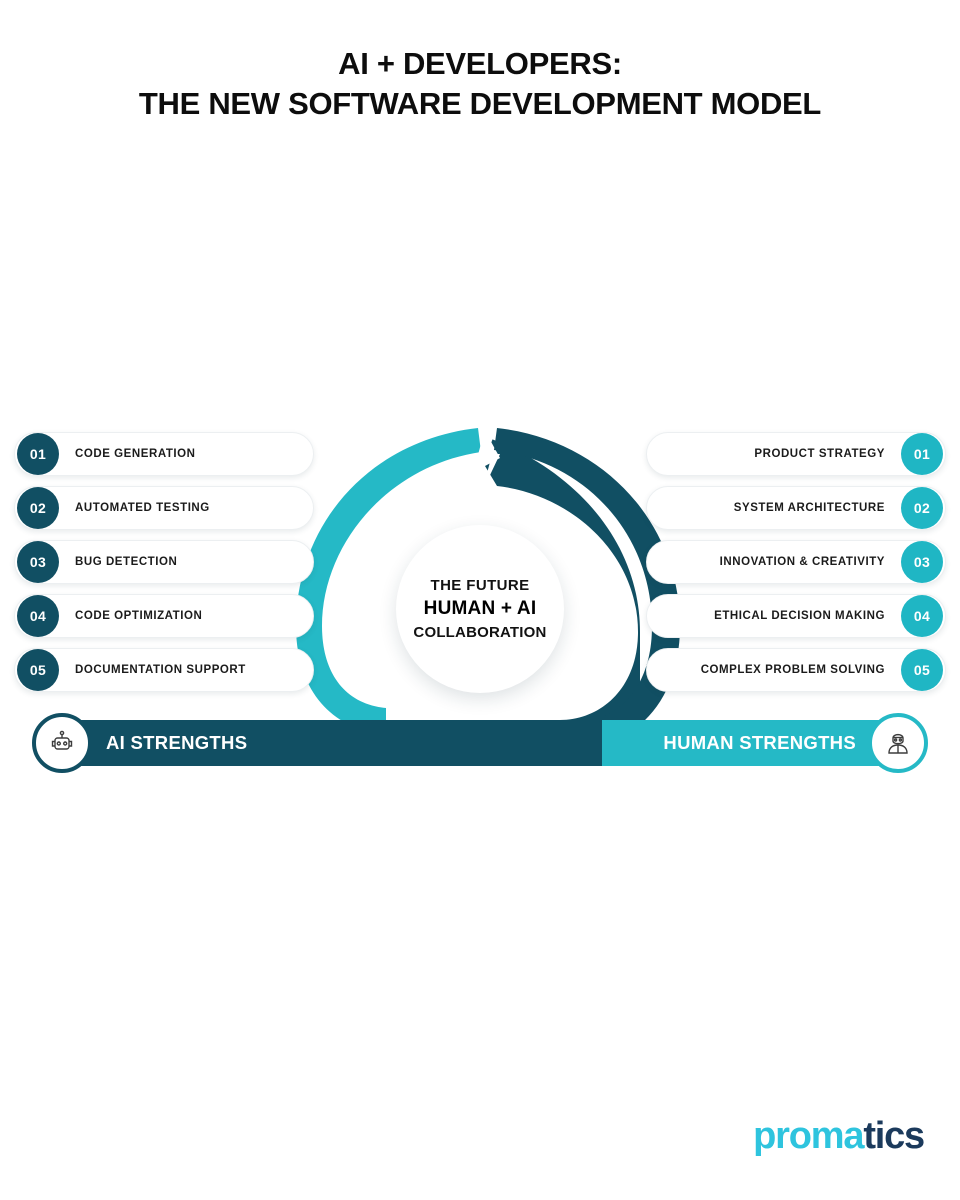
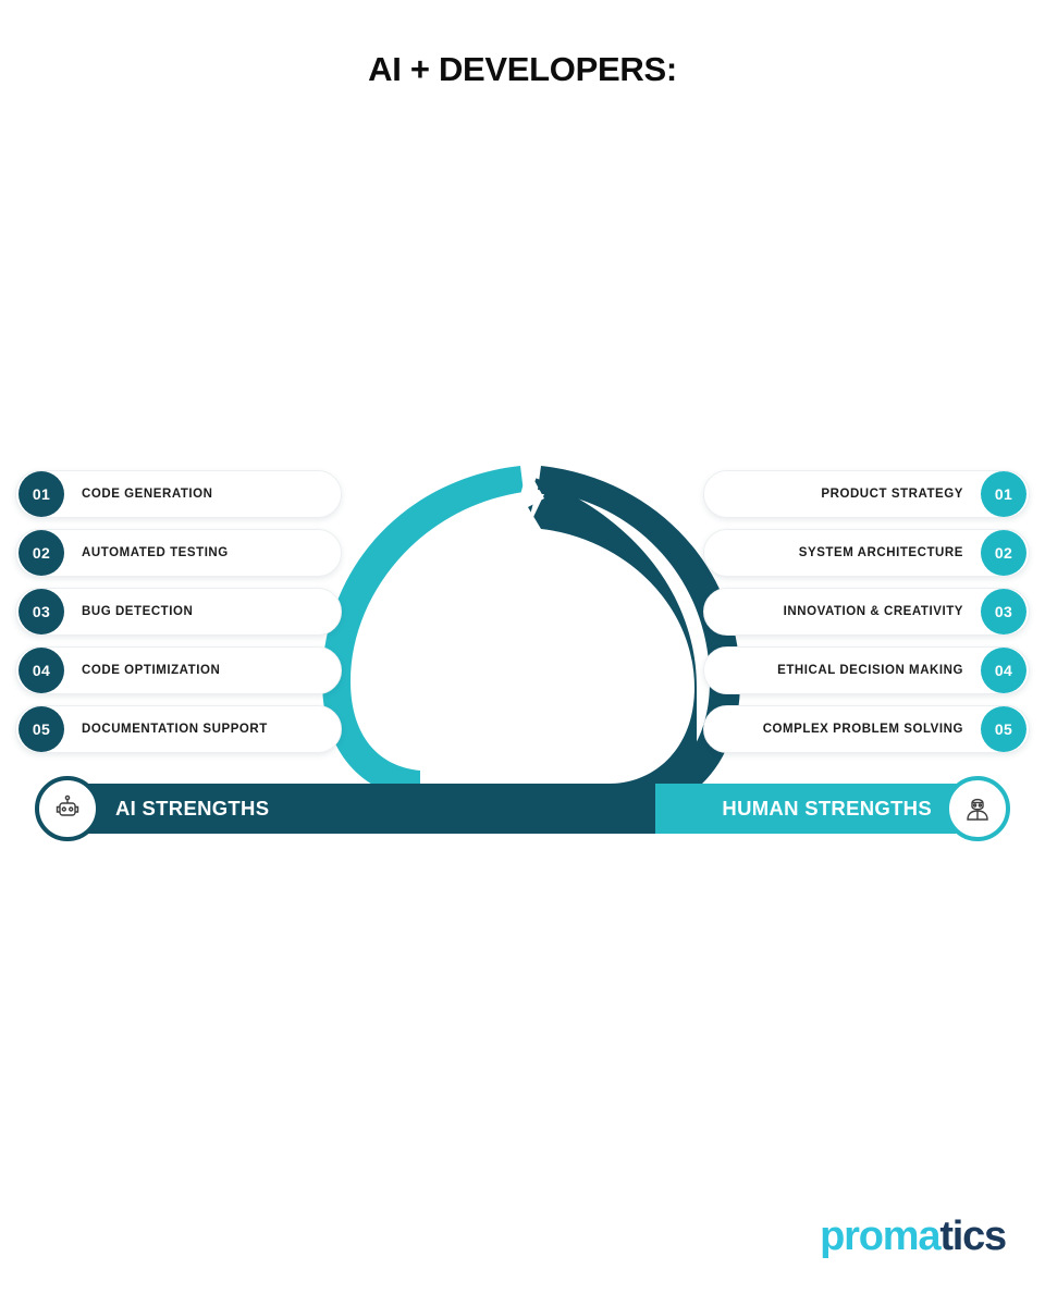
  AI + DEVELOPERS:
- THE NEW SOFTWARE DEVELOPMENT MODEL
- THE FUTURE
- HUMAN + AI
- COLLABORATION
  01
  CODE GENERATION
  02
  AUTOMATED TESTING
  03
  BUG DETECTION
  04
  CODE OPTIMIZATION
  05
  DOCUMENTATION SUPPORT
  PRODUCT STRATEGY
  01
  SYSTEM ARCHITECTURE
  02
  INNOVATION & CREATIVITY
  03
  ETHICAL DECISION MAKING
  04
  COMPLEX PROBLEM SOLVING
  05
  AI STRENGTHS
  HUMAN STRENGTHS
  promatics
